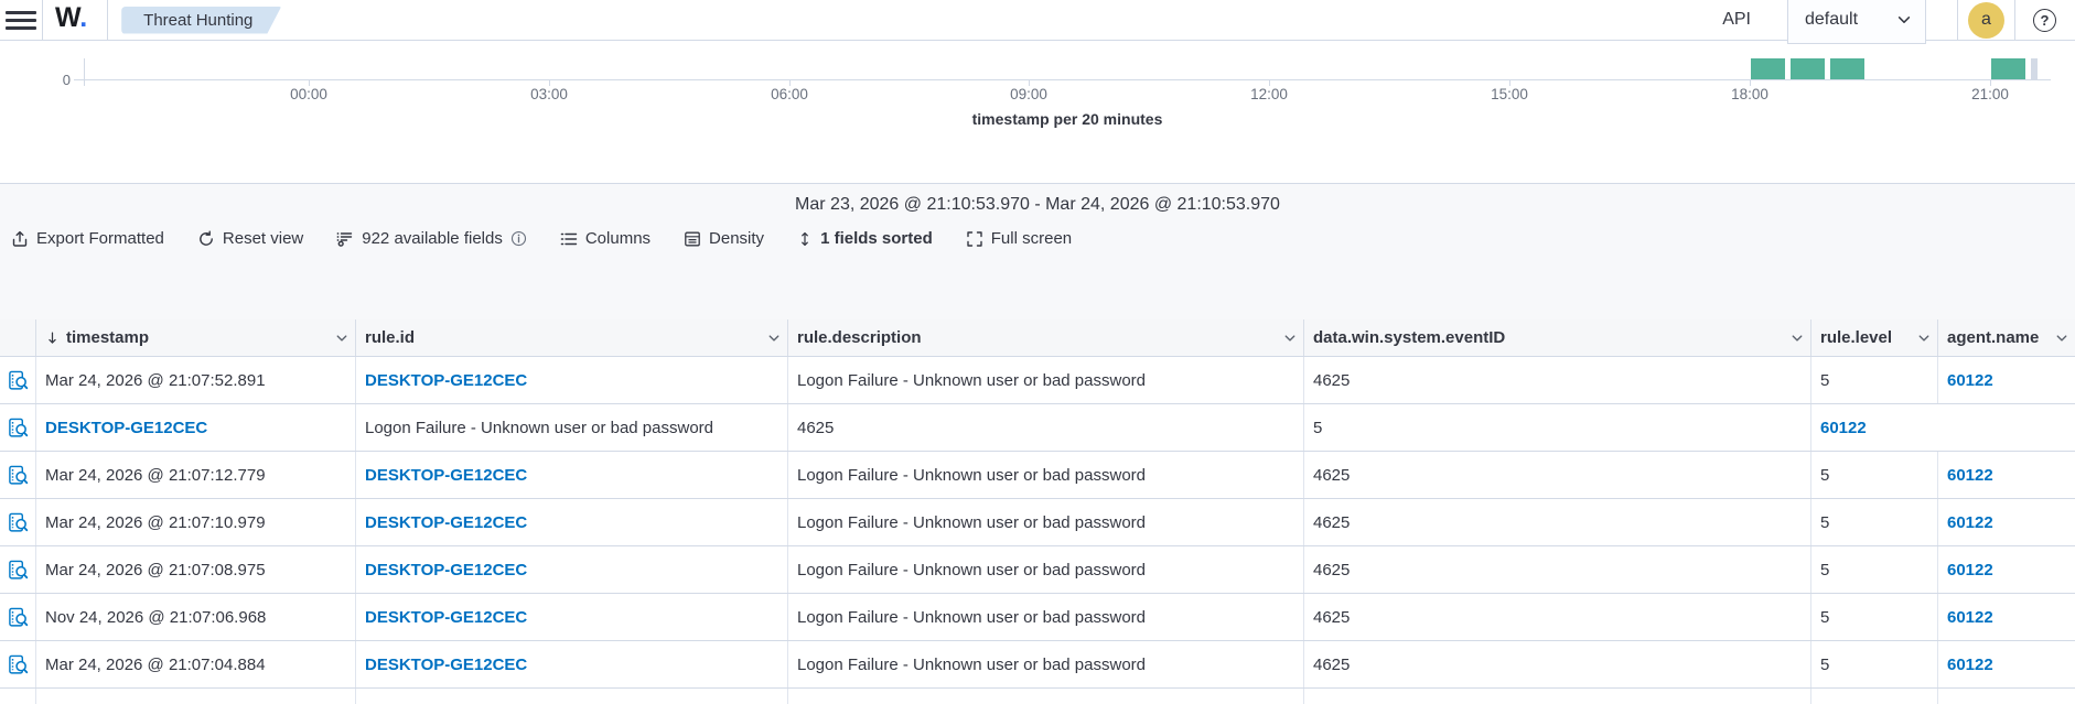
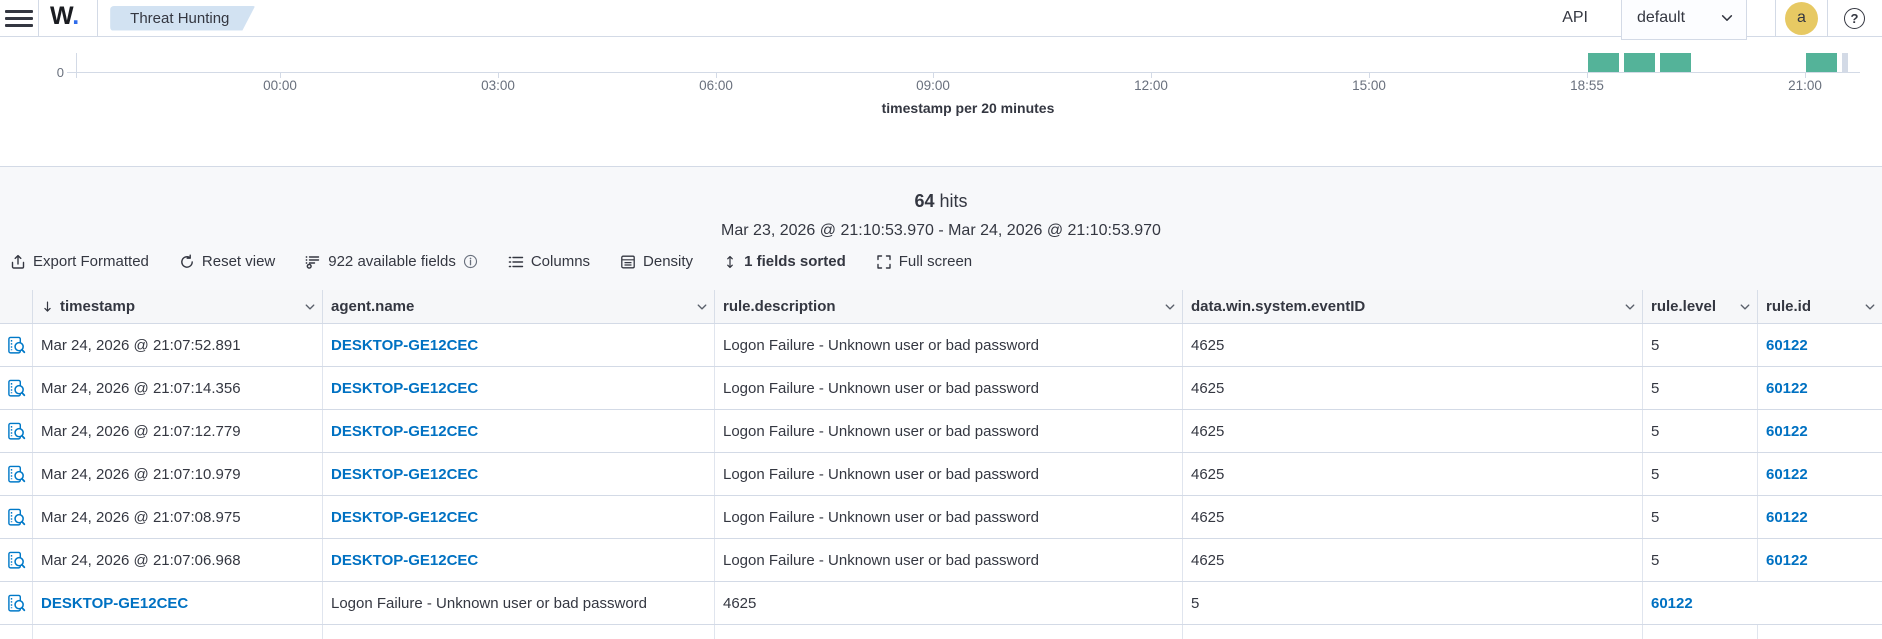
  W.
  Threat Hunting
  API
  default
  a
  ?
  0
  00:00
  03:00
  06:00
  09:00
  12:00
  15:00
- 18:00
+ 18:55
  21:00
  timestamp per 20 minutes
+ 64 hits
  Mar 23, 2026 @ 21:10:53.970 - Mar 24, 2026 @ 21:10:53.970
  Export Formatted
  Reset view
  922 available fields
  Columns
  Density
  1 fields sorted
  Full screen
  timestamp
- rule.id
+ agent.name
  rule.description
  data.win.system.eventID
  rule.level
- agent.name
+ rule.id
  Mar 24, 2026 @ 21:07:52.891
  DESKTOP-GE12CEC
  Logon Failure - Unknown user or bad password
  4625
  5
  60122
+ Mar 24, 2026 @ 21:07:14.356
  DESKTOP-GE12CEC
  Logon Failure - Unknown user or bad password
  4625
  5
  60122
  Mar 24, 2026 @ 21:07:12.779
  DESKTOP-GE12CEC
  Logon Failure - Unknown user or bad password
  4625
  5
  60122
  Mar 24, 2026 @ 21:07:10.979
  DESKTOP-GE12CEC
  Logon Failure - Unknown user or bad password
  4625
  5
  60122
  Mar 24, 2026 @ 21:07:08.975
  DESKTOP-GE12CEC
  Logon Failure - Unknown user or bad password
  4625
  5
  60122
- Nov 24, 2026 @ 21:07:06.968
+ Mar 24, 2026 @ 21:07:06.968
  DESKTOP-GE12CEC
  Logon Failure - Unknown user or bad password
  4625
  5
  60122
- Mar 24, 2026 @ 21:07:04.884
  DESKTOP-GE12CEC
  Logon Failure - Unknown user or bad password
  4625
  5
  60122
